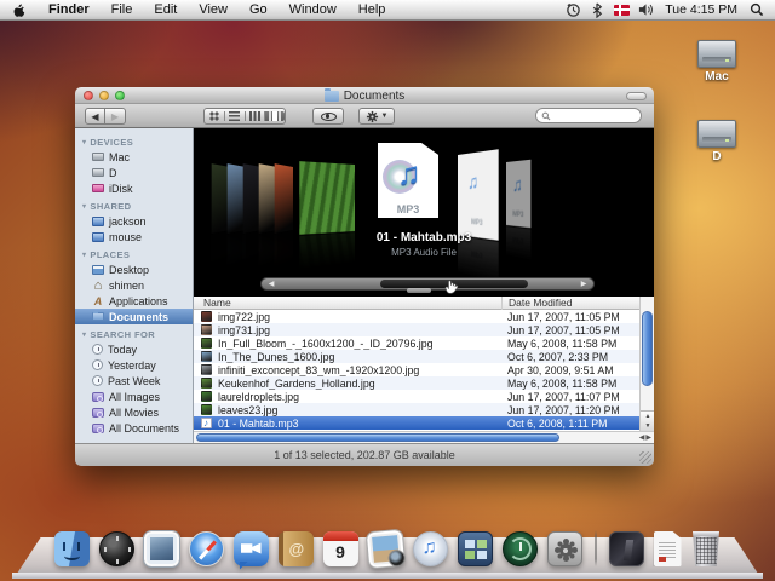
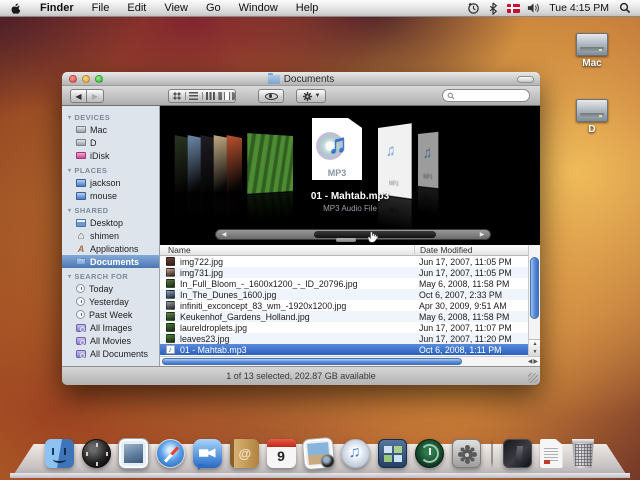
  Finder File Edit View Go Window Help
  Tue 4:15 PM
  Mac
  D
  Documents
  ◀
  ▶
  DEVICES
  Mac
  D
  iDisk
- SHARED
+ PLACES
  jackson
  mouse
- PLACES
+ SHARED
  Desktop
  ⌂
  shimen
  A
  Applications
  Documents
  SEARCH FOR
  Today
  Yesterday
  Past Week
  All Images
  All Movies
  All Documents
  ♫
  MP3
  01 - Mahtab.mp3
  MP3 Audio File
  Name
  Date Modified
  img722.jpg
  Jun 17, 2007, 11:05 PM
  img731.jpg
  Jun 17, 2007, 11:05 PM
  In_Full_Bloom_-_1600x1200_-_ID_20796.jpg
  May 6, 2008, 11:58 PM
  In_The_Dunes_1600.jpg
  Oct 6, 2007, 2:33 PM
  infiniti_exconcept_83_wm_-1920x1200.jpg
  Apr 30, 2009, 9:51 AM
  Keukenhof_Gardens_Holland.jpg
  May 6, 2008, 11:58 PM
  laureldroplets.jpg
  Jun 17, 2007, 11:07 PM
  leaves23.jpg
  Jun 17, 2007, 11:20 PM
  01 - Mahtab.mp3
  Oct 6, 2008, 1:11 PM
  1 of 13 selected, 202.87 GB available
